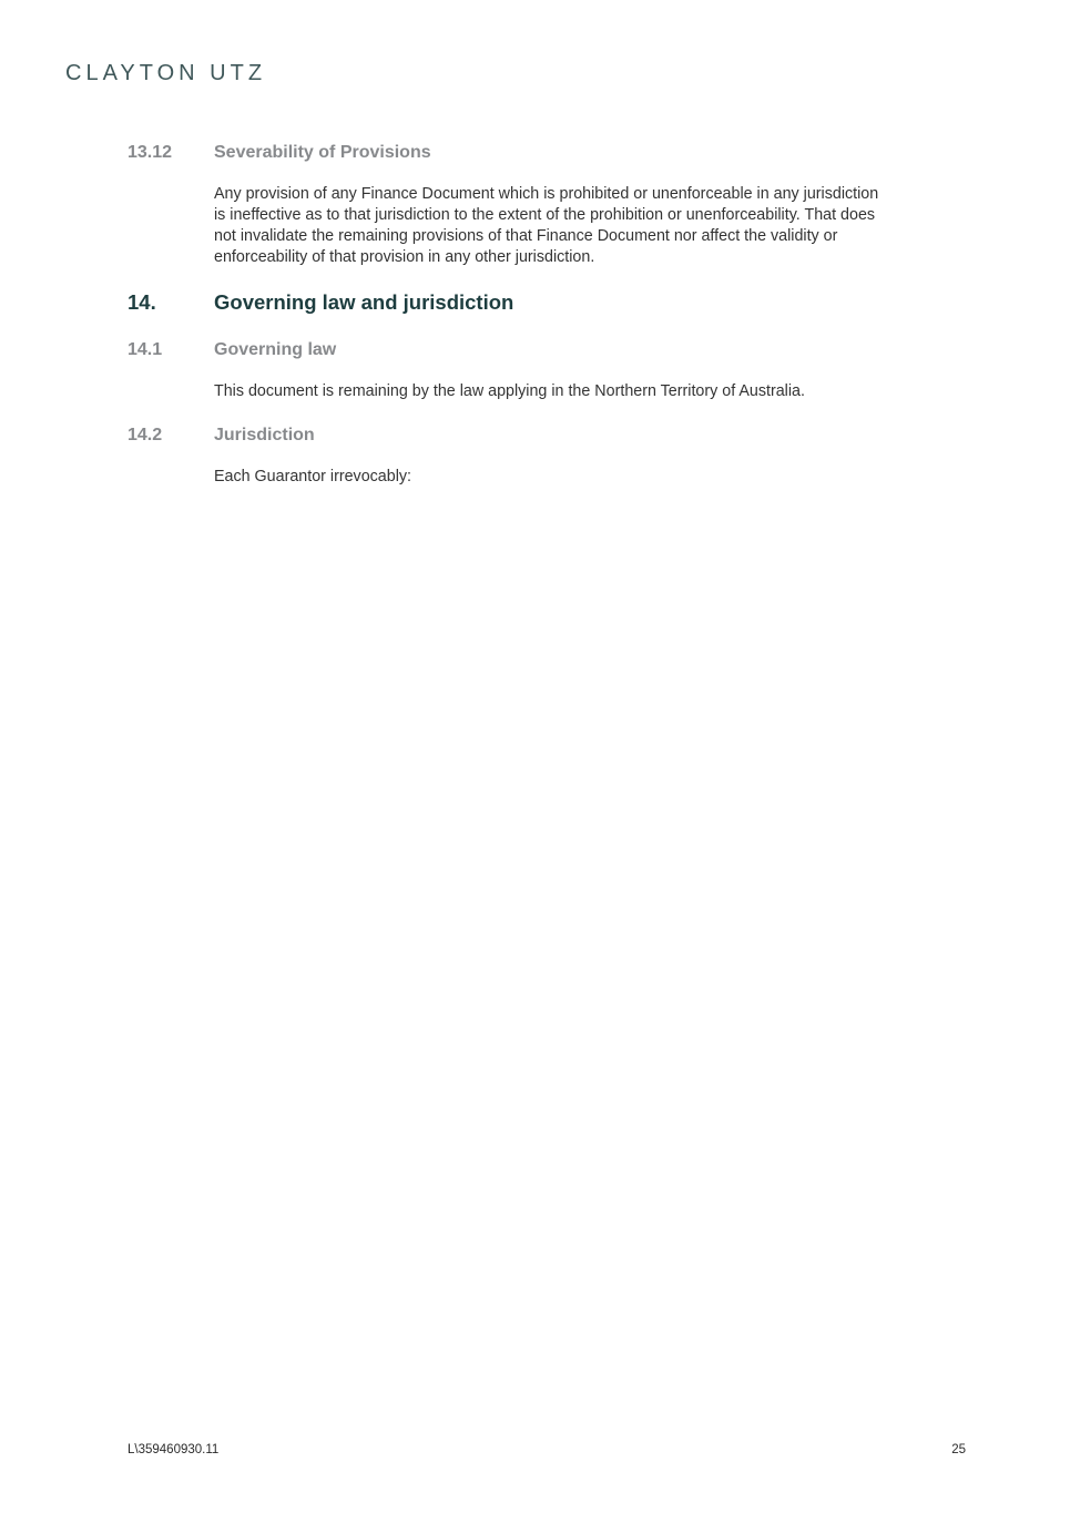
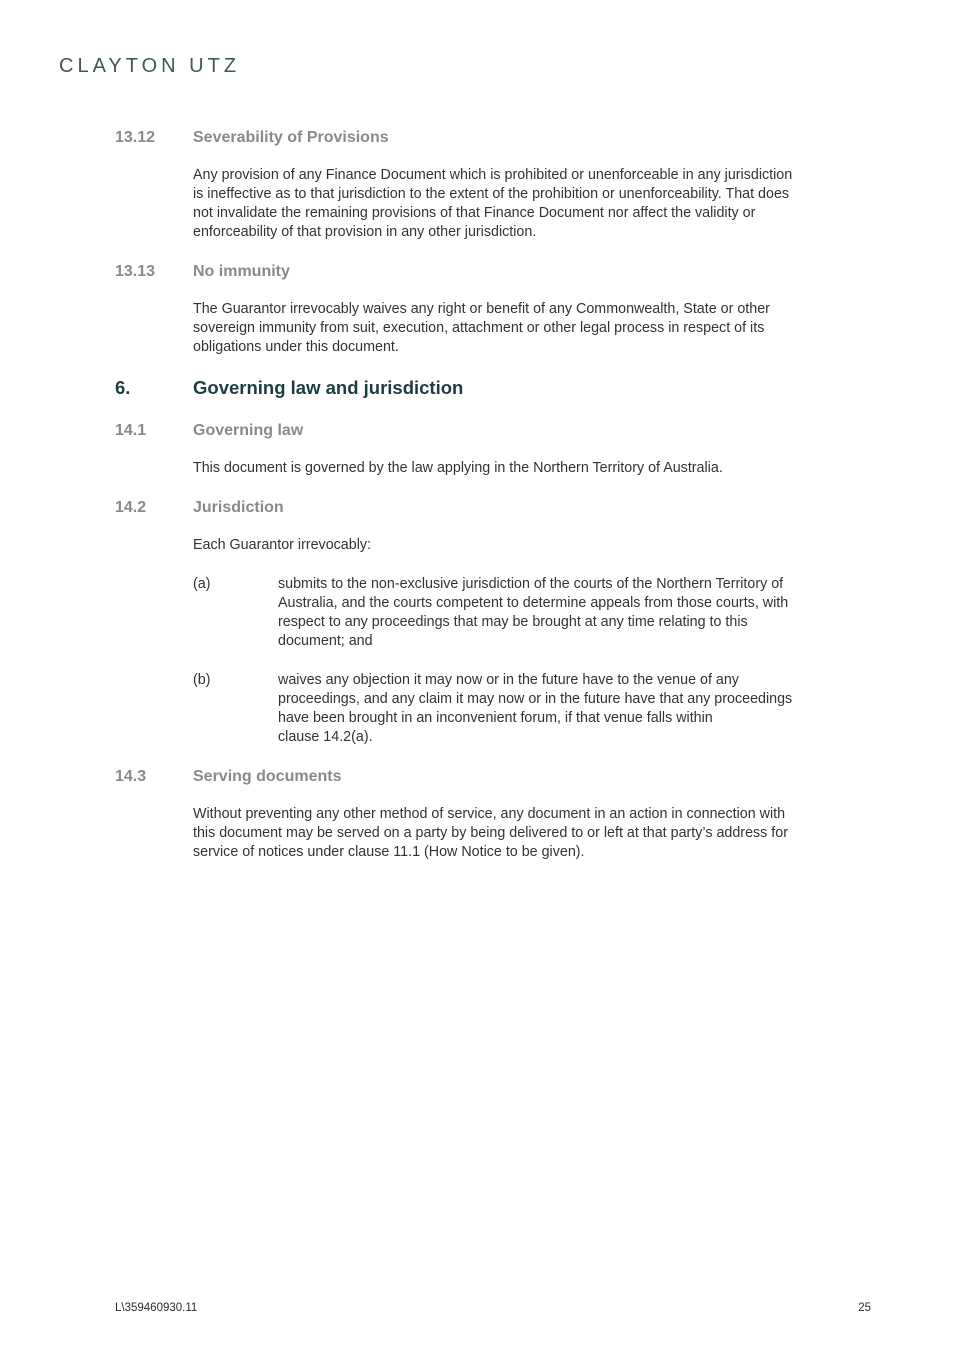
  CLAYTON UTZ
  13.12
  Severability of Provisions
  Any provision of any Finance Document which is prohibited or unenforceable in any jurisdiction
  is ineffective as to that jurisdiction to the extent of the prohibition or unenforceability. That does
  not invalidate the remaining provisions of that Finance Document nor affect the validity or
  enforceability of that provision in any other jurisdiction.
+ 13.13
+ No immunity
+ The Guarantor irrevocably waives any right or benefit of any Commonwealth, State or other
+ sovereign immunity from suit, execution, attachment or other legal process in respect of its
+ obligations under this document.
- 14.
+ 6.
  Governing law and jurisdiction
  14.1
  Governing law
- This document is remaining by the law applying in the Northern Territory of Australia.
+ This document is governed by the law applying in the Northern Territory of Australia.
  14.2
  Jurisdiction
  Each Guarantor irrevocably:
+ (a)
+ submits to the non-exclusive jurisdiction of the courts of the Northern Territory of
+ Australia, and the courts competent to determine appeals from those courts, with
+ respect to any proceedings that may be brought at any time relating to this
+ document; and
+ (b)
+ waives any objection it may now or in the future have to the venue of any
+ proceedings, and any claim it may now or in the future have that any proceedings
+ have been brought in an inconvenient forum, if that venue falls within
+ clause 14.2(a).
+ 14.3
+ Serving documents
+ Without preventing any other method of service, any document in an action in connection with
+ this document may be served on a party by being delivered to or left at that party’s address for
+ service of notices under clause 11.1 (How Notice to be given).
  L\359460930.11
  25
